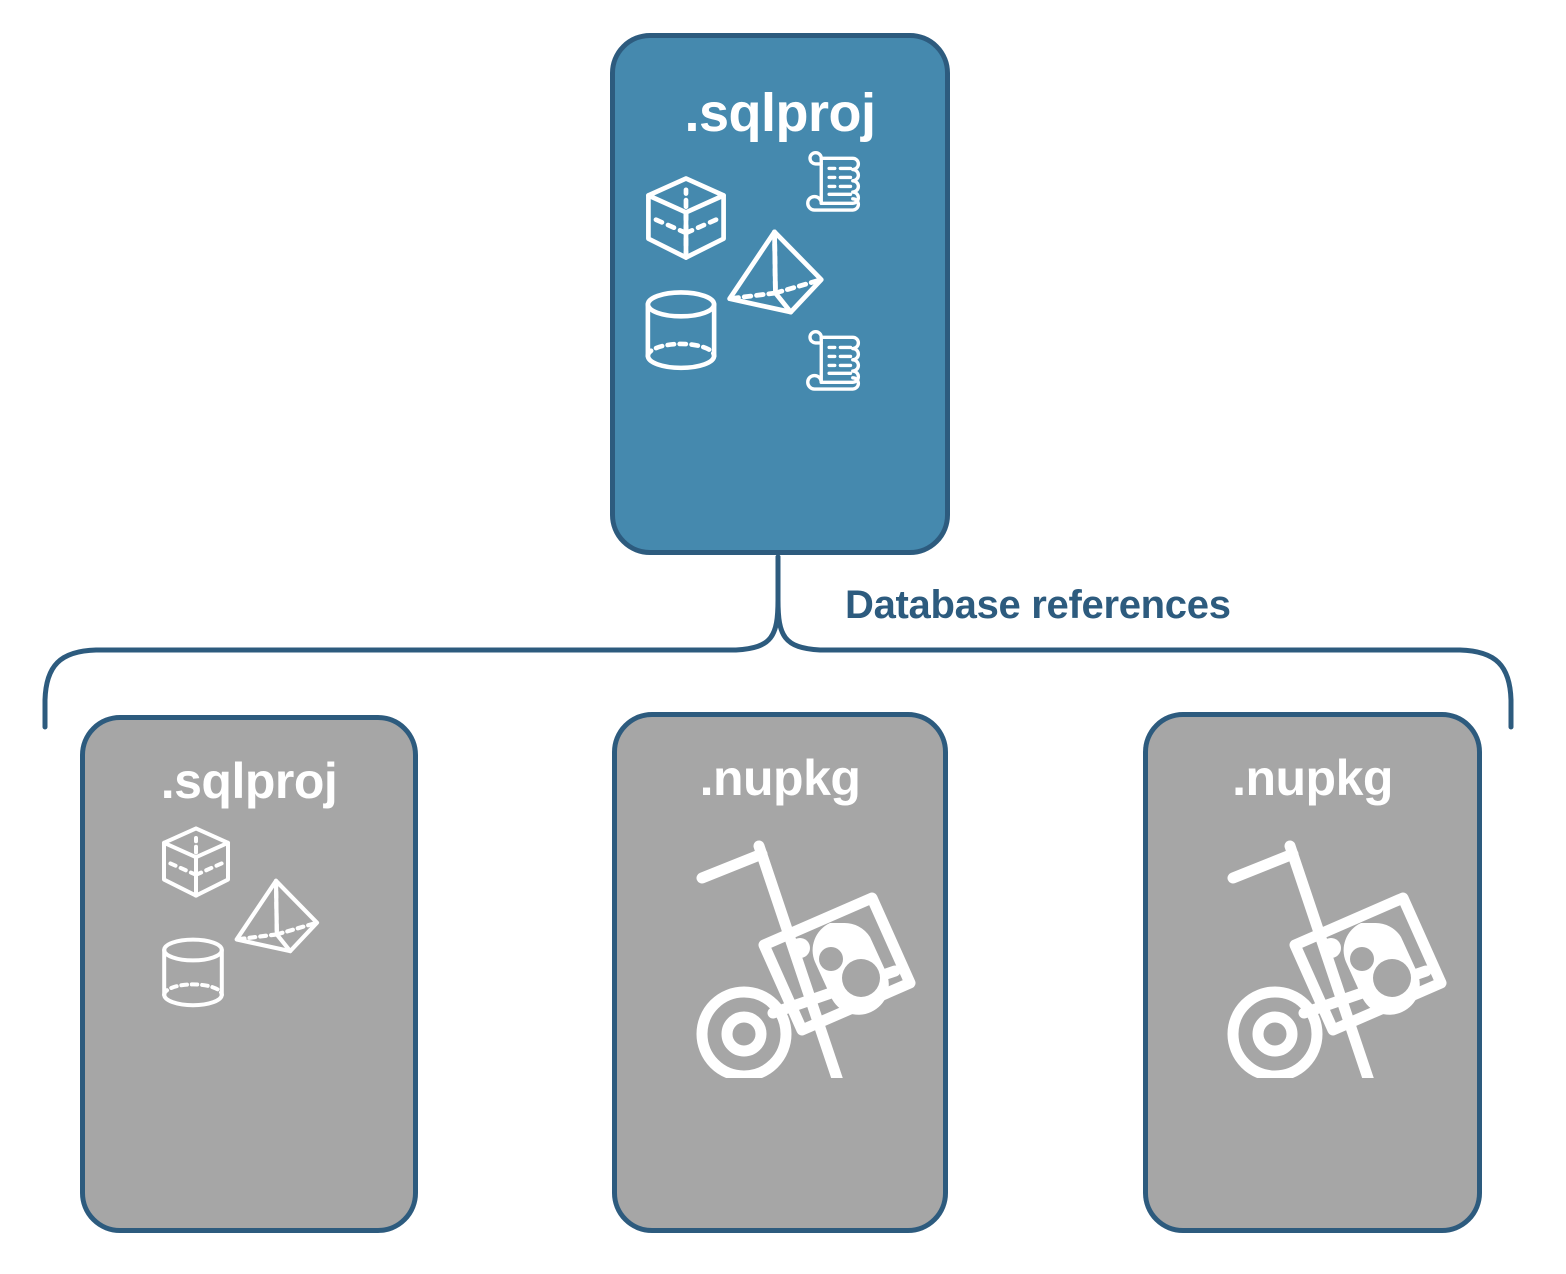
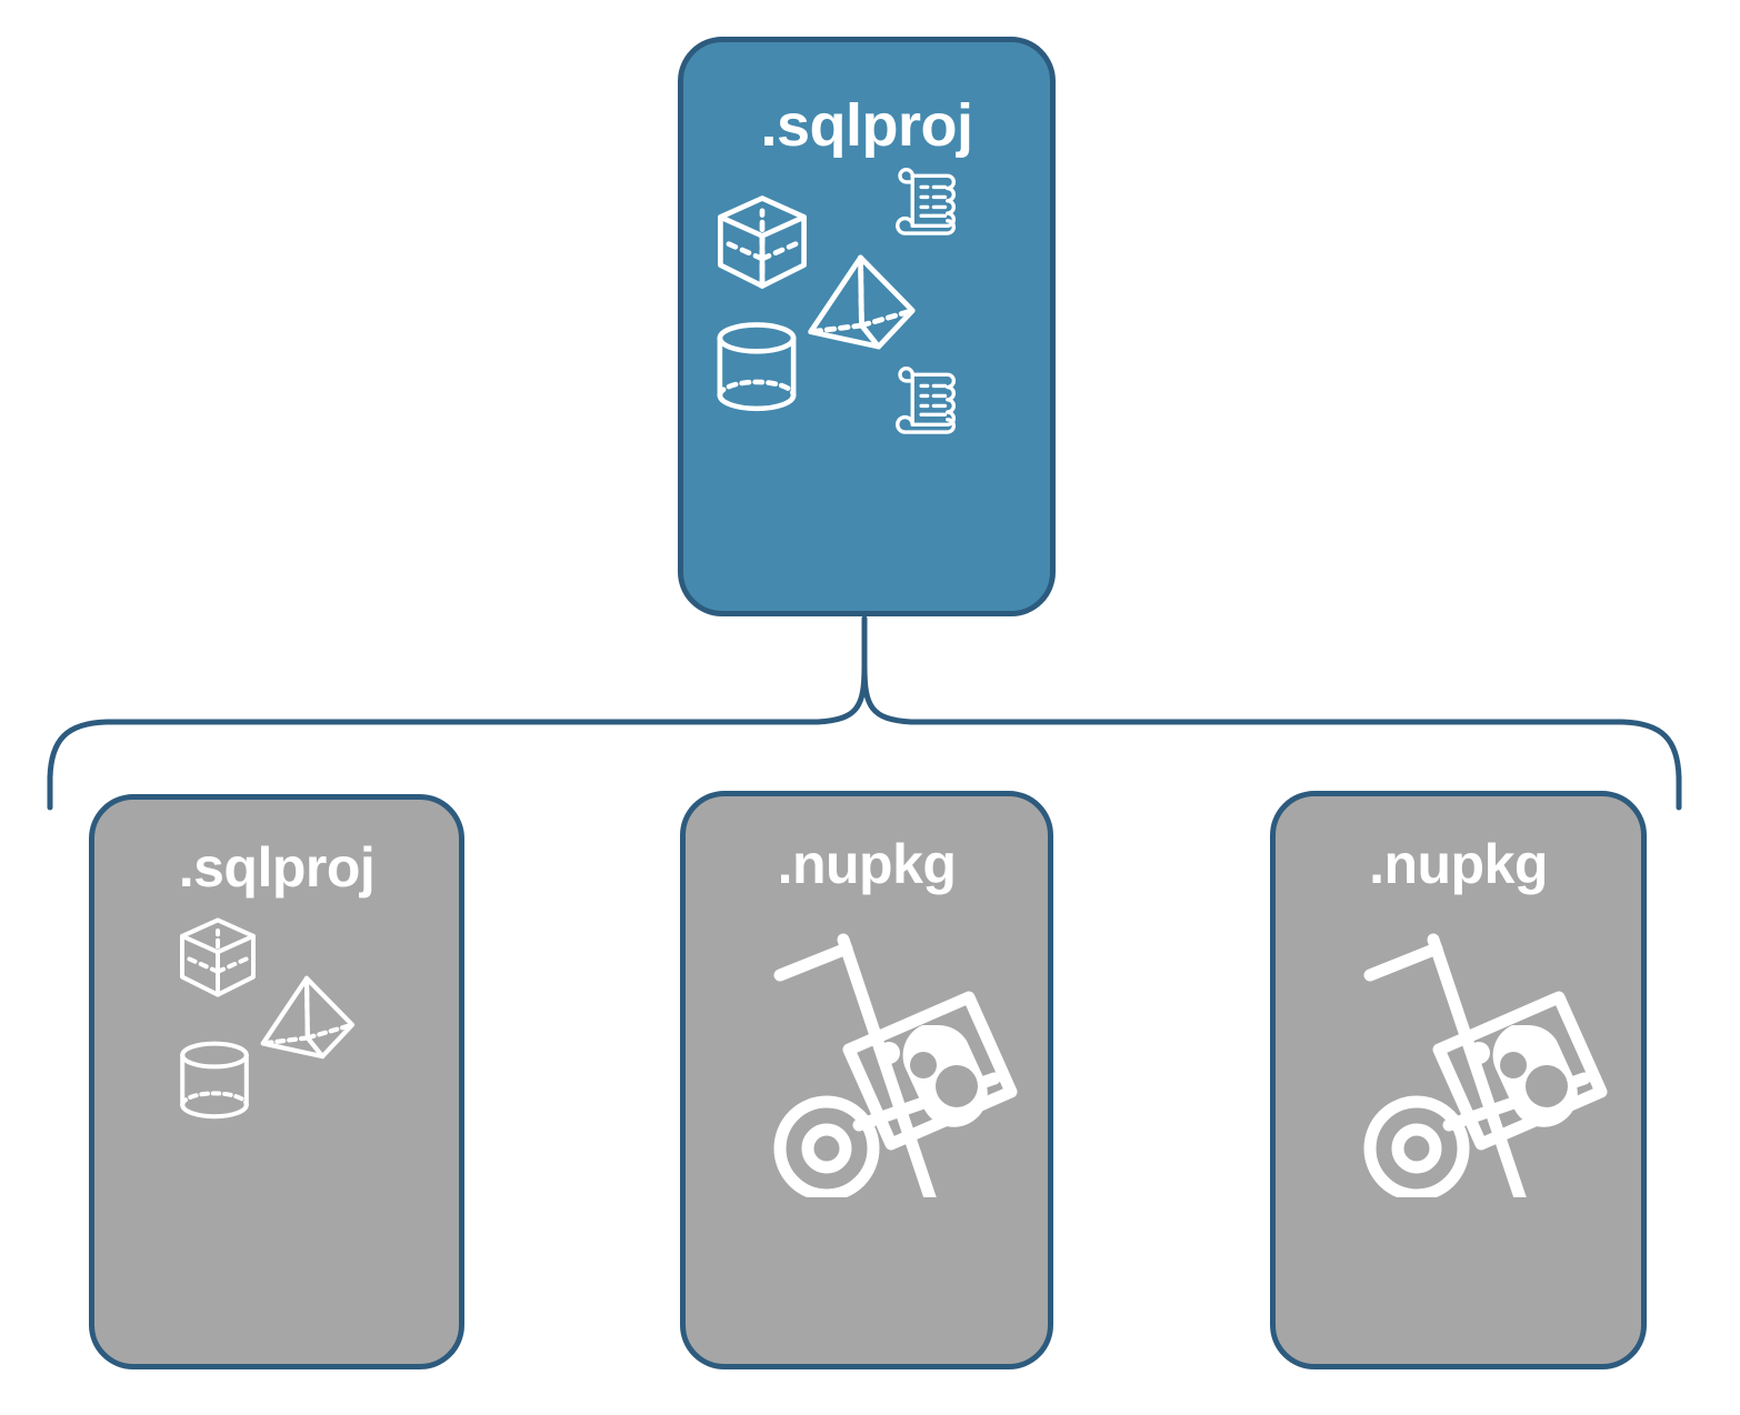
  .sqlproj
- Database references
  .sqlproj
  .nupkg
  .nupkg
